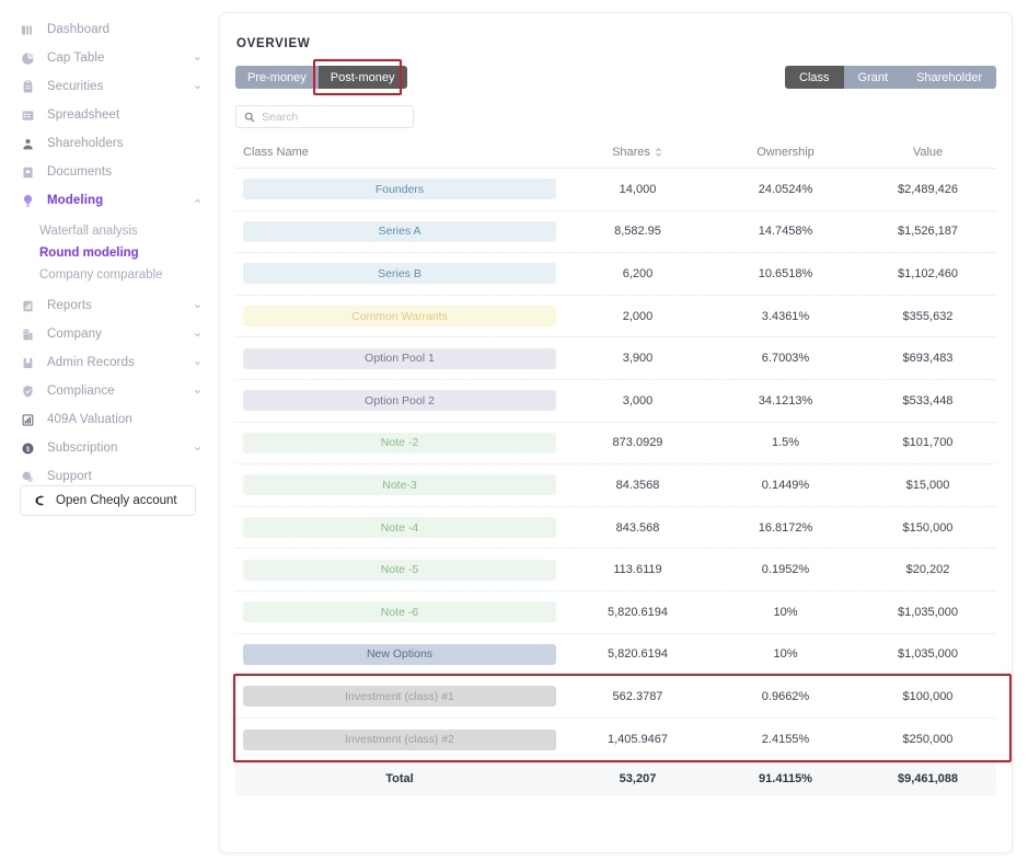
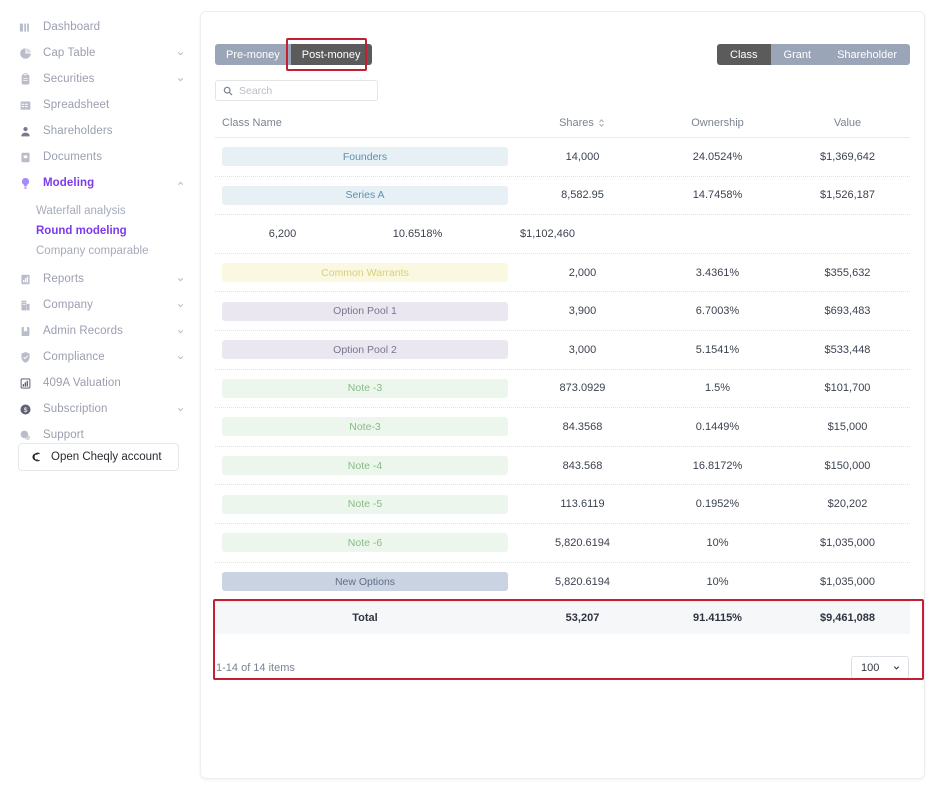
  Dashboard
  Cap Table
  Securities
  Spreadsheet
  Shareholders
  Documents
  Modeling
  Waterfall analysis
  Round modeling
  Company comparable
  Reports
  Company
  Admin Records
  Compliance
  409A Valuation
  Subscription
  Support
  Open Cheqly account
- OVERVIEW
  Pre-money
  Post-money
  Class
  Grant
  Shareholder
  Search
  Class Name
  Shares
  Ownership
  Value
  Founders
  14,000
  24.0524%
- $2,489,426
+ $1,369,642
  Series A
  8,582.95
  14.7458%
  $1,526,187
- Series B
  6,200
  10.6518%
  $1,102,460
  Common Warrants
  2,000
  3.4361%
  $355,632
  Option Pool 1
  3,900
  6.7003%
  $693,483
  Option Pool 2
  3,000
- 34.1213%
+ 5.1541%
  $533,448
- Note -2
+ Note -3
  873.0929
  1.5%
  $101,700
  Note-3
  84.3568
  0.1449%
  $15,000
  Note -4
  843.568
  16.8172%
  $150,000
  Note -5
  113.6119
  0.1952%
  $20,202
  Note -6
  5,820.6194
  10%
  $1,035,000
  New Options
  5,820.6194
  10%
  $1,035,000
- Investment (class) #1
- 562.3787
- 0.9662%
- $100,000
- Investment (class) #2
- 1,405.9467
- 2.4155%
- $250,000
  Total
  53,207
  91.4115%
  $9,461,088
+ 1-14 of 14 items
+ 100
